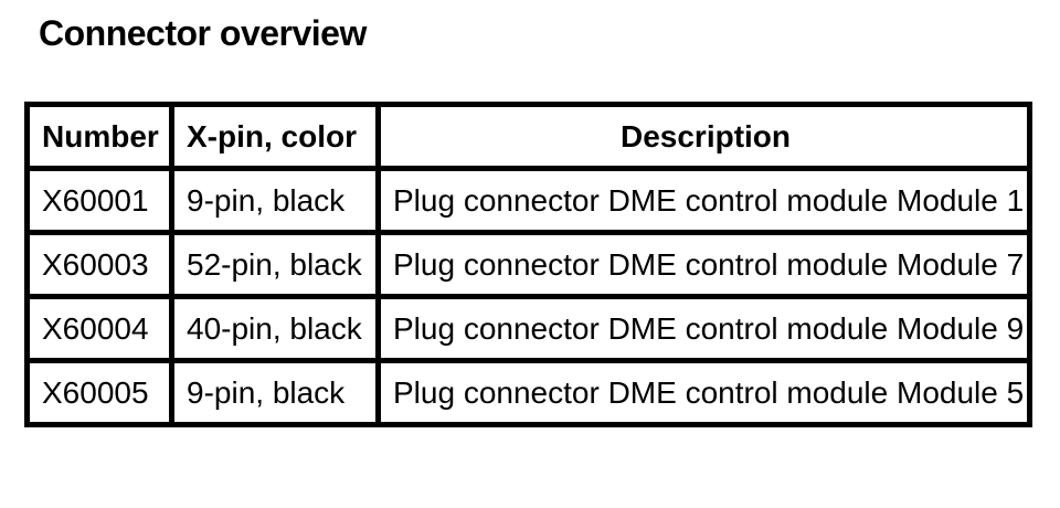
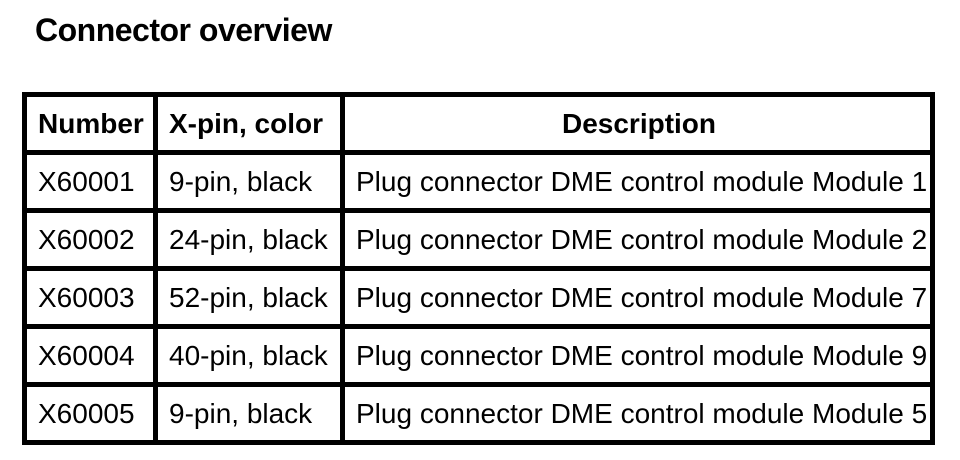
  Connector overview
  Number	X-pin, color	Description
  X60001	9-pin, black	Plug connector DME control module Module 1
+ X60002	24-pin, black	Plug connector DME control module Module 2
  X60003	52-pin, black	Plug connector DME control module Module 7
  X60004	40-pin, black	Plug connector DME control module Module 9
  X60005	9-pin, black	Plug connector DME control module Module 5
